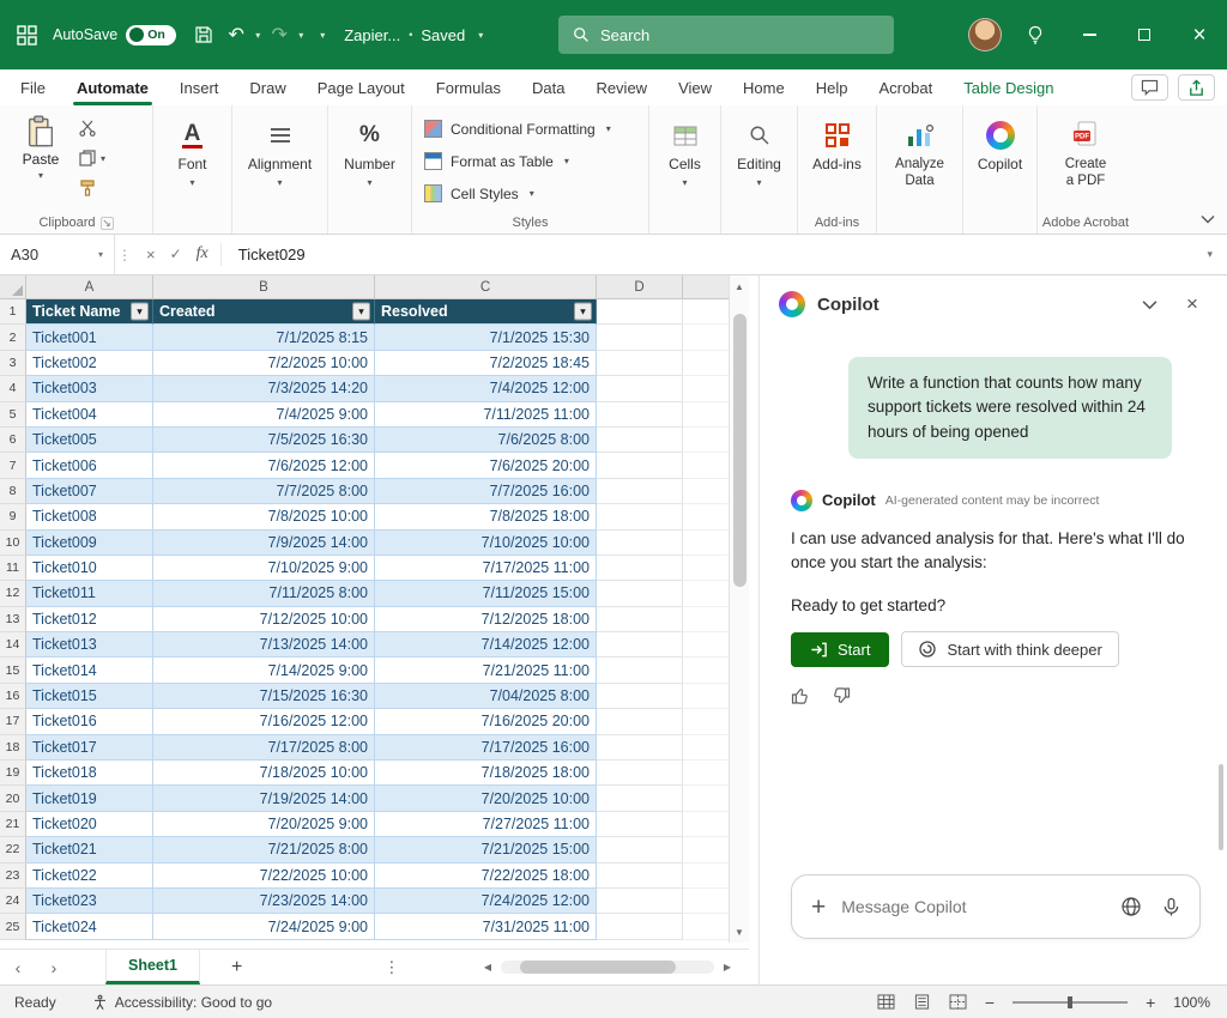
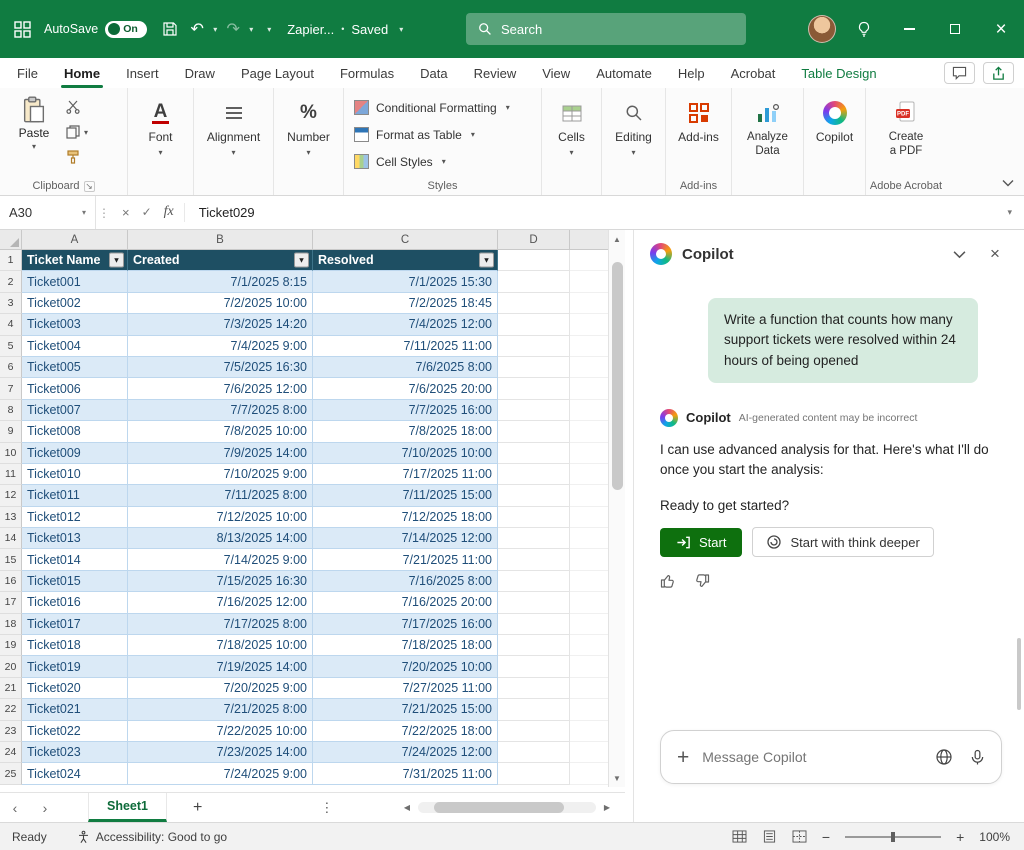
  AutoSave
  On
  ↶
  ▾
  ↷
  ▾
  ▾
  Zapier...
  •
  Saved
  ▾
  Search
  ×
  File
- Automate
+ Home
  Insert
  Draw
  Page Layout
  Formulas
  Data
  Review
  View
- Home
+ Automate
  Help
  Acrobat
  Table Design
  Paste
  ▾
  ▾
  Clipboard
  ↘
  A
  Font
  ▾
  Alignment
  ▾
  %
  Number
  ▾
  Conditional Formatting
  ▾
  Format as Table
  ▾
  Cell Styles
  ▾
  Styles
  Cells
  ▾
  Editing
  ▾
  Add-ins
  Add-ins
  Analyze
  Data
  Copilot
  Create
  a PDF
  Adobe Acrobat
  A30
  ▾
  ⋮
  ×
  ✓
  fx
  Ticket029
  ▾
  A
  B
  C
  D
  1
  Ticket Name
  ▾
  Created
  ▾
  Resolved
  ▾
  2
  Ticket001
  7/1/2025 8:15
  7/1/2025 15:30
  3
  Ticket002
  7/2/2025 10:00
  7/2/2025 18:45
  4
  Ticket003
  7/3/2025 14:20
  7/4/2025 12:00
  5
  Ticket004
  7/4/2025 9:00
  7/11/2025 11:00
  6
  Ticket005
  7/5/2025 16:30
  7/6/2025 8:00
  7
  Ticket006
  7/6/2025 12:00
  7/6/2025 20:00
  8
  Ticket007
  7/7/2025 8:00
  7/7/2025 16:00
  9
  Ticket008
  7/8/2025 10:00
  7/8/2025 18:00
  10
  Ticket009
  7/9/2025 14:00
  7/10/2025 10:00
  11
  Ticket010
  7/10/2025 9:00
  7/17/2025 11:00
  12
  Ticket011
  7/11/2025 8:00
  7/11/2025 15:00
  13
  Ticket012
  7/12/2025 10:00
  7/12/2025 18:00
  14
  Ticket013
- 7/13/2025 14:00
+ 8/13/2025 14:00
  7/14/2025 12:00
  15
  Ticket014
  7/14/2025 9:00
  7/21/2025 11:00
  16
  Ticket015
  7/15/2025 16:30
- 7/04/2025 8:00
+ 7/16/2025 8:00
  17
  Ticket016
  7/16/2025 12:00
  7/16/2025 20:00
  18
  Ticket017
  7/17/2025 8:00
  7/17/2025 16:00
  19
  Ticket018
  7/18/2025 10:00
  7/18/2025 18:00
  20
  Ticket019
  7/19/2025 14:00
  7/20/2025 10:00
  21
  Ticket020
  7/20/2025 9:00
  7/27/2025 11:00
  22
  Ticket021
  7/21/2025 8:00
  7/21/2025 15:00
  23
  Ticket022
  7/22/2025 10:00
  7/22/2025 18:00
  24
  Ticket023
  7/23/2025 14:00
  7/24/2025 12:00
  25
  Ticket024
  7/24/2025 9:00
  7/31/2025 11:00
  ▲
  ▼
  ‹
  ›
  Sheet1
  +
  ⋮
  ◀
  ▶
  Ready
  Accessibility: Good to go
  −
  +
  100%
  Copilot
  ×
  Write a function that counts how many support tickets were resolved within 24 hours of being opened
  Copilot
  AI-generated content may be incorrect
  I can use advanced analysis for that. Here's what I'll do once you start the analysis:
  Ready to get started?
  Start
  Start with think deeper
  +
  Message Copilot
